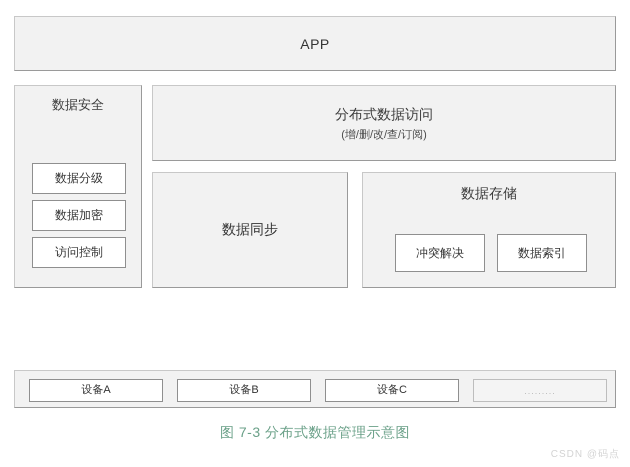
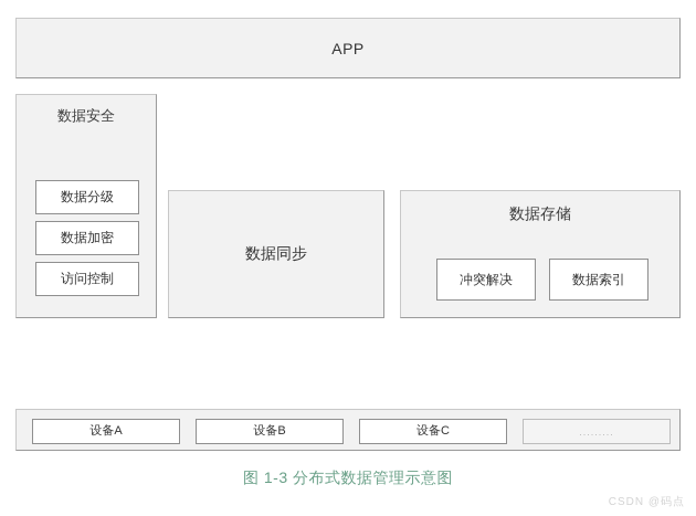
  APP
  数据安全
  数据分级
  数据加密
  访问控制
- 分布式数据访问
- (增/删/改/查/订阅)
  数据同步
  数据存储
  冲突解决
  数据索引
  设备A
  设备B
  设备C
  .........
- 图 7-3 分布式数据管理示意图
+ 图 1-3 分布式数据管理示意图
  CSDN @码点
